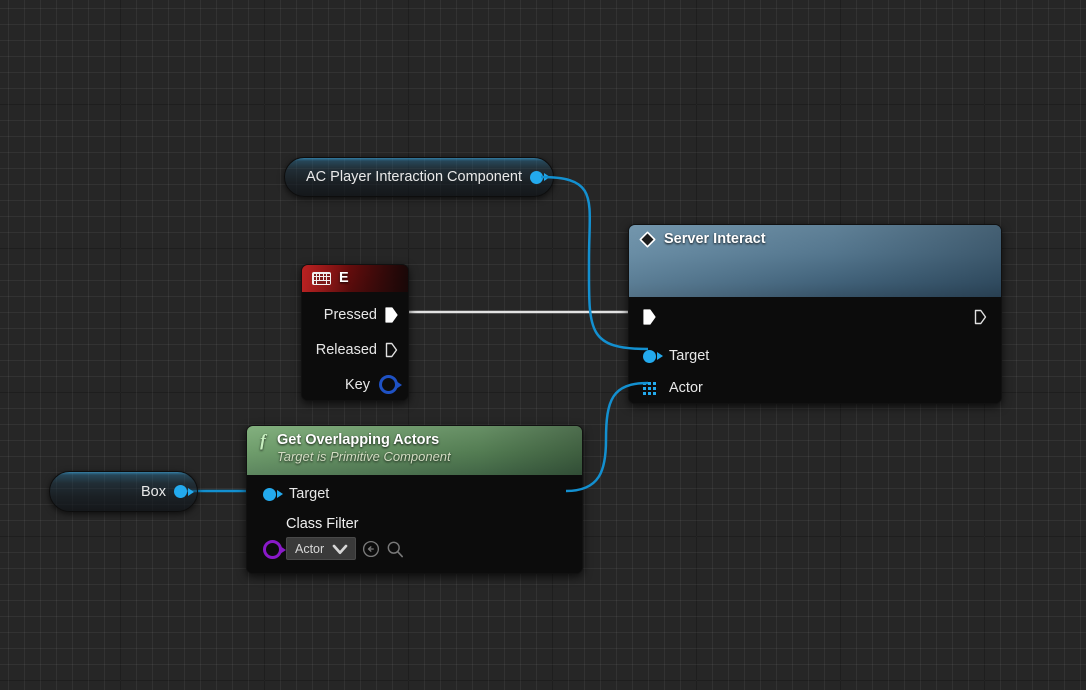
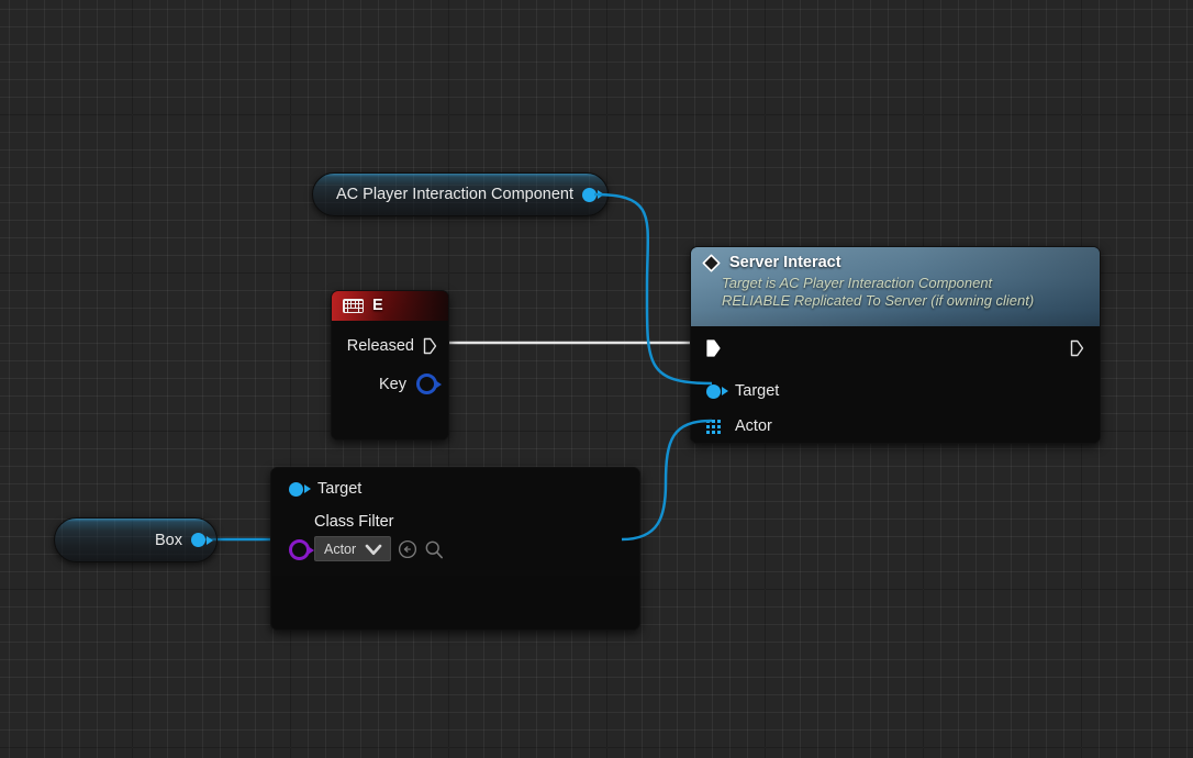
  AC Player Interaction Component
  Box
  E
- Pressed
  Released
  Key
- f
- Get Overlapping Actors
- Target is Primitive Component
  Target
  Class Filter
  Actor
  Server Interact
+ Target is AC Player Interaction Component
+ RELIABLE Replicated To Server (if owning client)
  Target
  Actor
